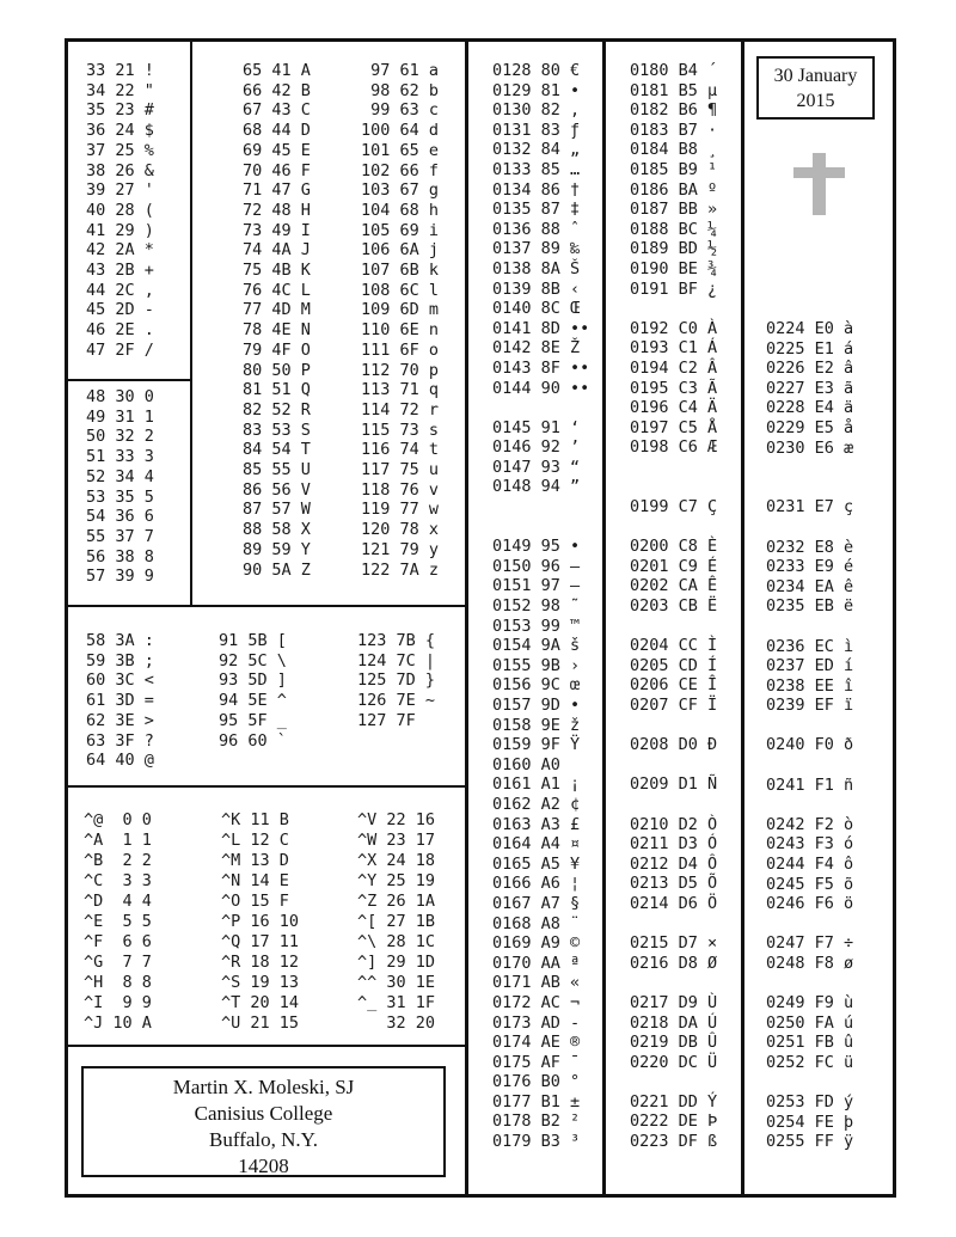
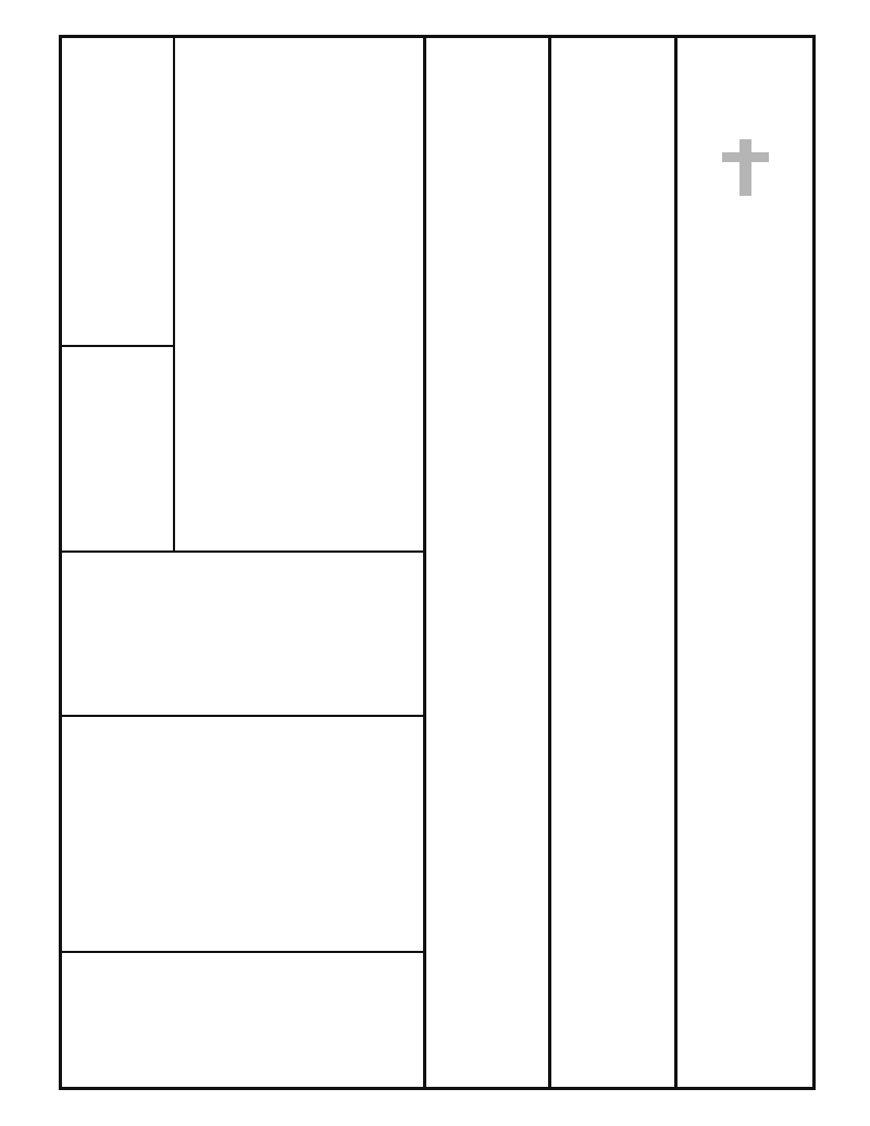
- 33 21 !
- 34 22 "
- 35 23 #
- 36 24 $
- 37 25 %
- 38 26 &
- 39 27 '
- 40 28 (
- 41 29 )
- 42 2A *
- 43 2B +
- 44 2C ,
- 45 2D -
- 46 2E .
- 47 2F /
- 48 30 0
- 49 31 1
- 50 32 2
- 51 33 3
- 52 34 4
- 53 35 5
- 54 36 6
- 55 37 7
- 56 38 8
- 57 39 9
- 65 41 A
- 66 42 B
- 67 43 C
- 68 44 D
- 69 45 E
- 70 46 F
- 71 47 G
- 72 48 H
- 73 49 I
- 74 4A J
- 75 4B K
- 76 4C L
- 77 4D M
- 78 4E N
- 79 4F O
- 80 50 P
- 81 51 Q
- 82 52 R
- 83 53 S
- 84 54 T
- 85 55 U
- 86 56 V
- 87 57 W
- 88 58 X
- 89 59 Y
- 90 5A Z
- 97 61 a
- 98 62 b
- 99 63 c
- 100 64 d
- 101 65 e
- 102 66 f
- 103 67 g
- 104 68 h
- 105 69 i
- 106 6A j
- 107 6B k
- 108 6C l
- 109 6D m
- 110 6E n
- 111 6F o
- 112 70 p
- 113 71 q
- 114 72 r
- 115 73 s
- 116 74 t
- 117 75 u
- 118 76 v
- 119 77 w
- 120 78 x
- 121 79 y
- 122 7A z
- 58 3A :
- 59 3B ;
- 60 3C <
- 61 3D =
- 62 3E >
- 63 3F ?
- 64 40 @
- 91 5B [
- 92 5C \
- 93 5D ]
- 94 5E ^
- 95 5F _
- 96 60 `
- 123 7B {
- 124 7C |
- 125 7D }
- 126 7E ~
- 127 7F
- ^@ 0 0
- ^A 1 1
- ^B 2 2
- ^C 3 3
- ^D 4 4
- ^E 5 5
- ^F 6 6
- ^G 7 7
- ^H 8 8
- ^I 9 9
- ^J 10 A
- ^K 11 B
- ^L 12 C
- ^M 13 D
- ^N 14 E
- ^O 15 F
- ^P 16 10
- ^Q 17 11
- ^R 18 12
- ^S 19 13
- ^T 20 14
- ^U 21 15
- ^V 22 16
- ^W 23 17
- ^X 24 18
- ^Y 25 19
- ^Z 26 1A
- ^[ 27 1B
- ^\ 28 1C
- ^] 29 1D
- ^^ 30 1E
- ^_ 31 1F
- 32 20
- 0128 80 €
- 0129 81 •
- 0130 82 ‚
- 0131 83 ƒ
- 0132 84 „
- 0133 85 …
- 0134 86 †
- 0135 87 ‡
- 0136 88 ˆ
- 0137 89 ‰
- 0138 8A Š
- 0139 8B ‹
- 0140 8C Œ
- 0141 8D ••
- 0142 8E Ž
- 0143 8F ••
- 0144 90 ••
- 0145 91 ‘
- 0146 92 ’
- 0147 93 “
- 0148 94 ”
- 0149 95 •
- 0150 96 –
- 0151 97 —
- 0152 98 ˜
- 0153 99 ™
- 0154 9A š
- 0155 9B ›
- 0156 9C œ
- 0157 9D •
- 0158 9E ž
- 0159 9F Ÿ
- 0160 A0
- 0161 A1 ¡
- 0162 A2 ¢
- 0163 A3 £
- 0164 A4 ¤
- 0165 A5 ¥
- 0166 A6 ¦
- 0167 A7 §
- 0168 A8 ¨
- 0169 A9 ©
- 0170 AA ª
- 0171 AB «
- 0172 AC ¬
- 0173 AD -
- 0174 AE ®
- 0175 AF ¯
- 0176 B0 °
- 0177 B1 ±
- 0178 B2 ²
- 0179 B3 ³
- 0180 B4 ´
- 0181 B5 µ
- 0182 B6 ¶
- 0183 B7 ·
- 0184 B8 ¸
- 0185 B9 ¹
- 0186 BA º
- 0187 BB »
- 0188 BC ¼
- 0189 BD ½
- 0190 BE ¾
- 0191 BF ¿
- 0192 C0 À
- 0193 C1 Á
- 0194 C2 Â
- 0195 C3 Ã
- 0196 C4 Ä
- 0197 C5 Å
- 0198 C6 Æ
- 0199 C7 Ç
- 0200 C8 È
- 0201 C9 É
- 0202 CA Ê
- 0203 CB Ë
- 0204 CC Ì
- 0205 CD Í
- 0206 CE Î
- 0207 CF Ï
- 0208 D0 Ð
- 0209 D1 Ñ
- 0210 D2 Ò
- 0211 D3 Ó
- 0212 D4 Ô
- 0213 D5 Õ
- 0214 D6 Ö
- 0215 D7 ×
- 0216 D8 Ø
- 0217 D9 Ù
- 0218 DA Ú
- 0219 DB Û
- 0220 DC Ü
- 0221 DD Ý
- 0222 DE Þ
- 0223 DF ß
- 0224 E0 à
- 0225 E1 á
- 0226 E2 â
- 0227 E3 ã
- 0228 E4 ä
- 0229 E5 å
- 0230 E6 æ
- 0231 E7 ç
- 0232 E8 è
- 0233 E9 é
- 0234 EA ê
- 0235 EB ë
- 0236 EC ì
- 0237 ED í
- 0238 EE î
- 0239 EF ï
- 0240 F0 ð
- 0241 F1 ñ
- 0242 F2 ò
- 0243 F3 ó
- 0244 F4 ô
- 0245 F5 õ
- 0246 F6 ö
- 0247 F7 ÷
- 0248 F8 ø
- 0249 F9 ù
- 0250 FA ú
- 0251 FB û
- 0252 FC ü
- 0253 FD ý
- 0254 FE þ
- 0255 FF ÿ
- 30 January
- 2015
- Martin X. Moleski, SJ
- Canisius College
- Buffalo, N.Y.
- 14208
